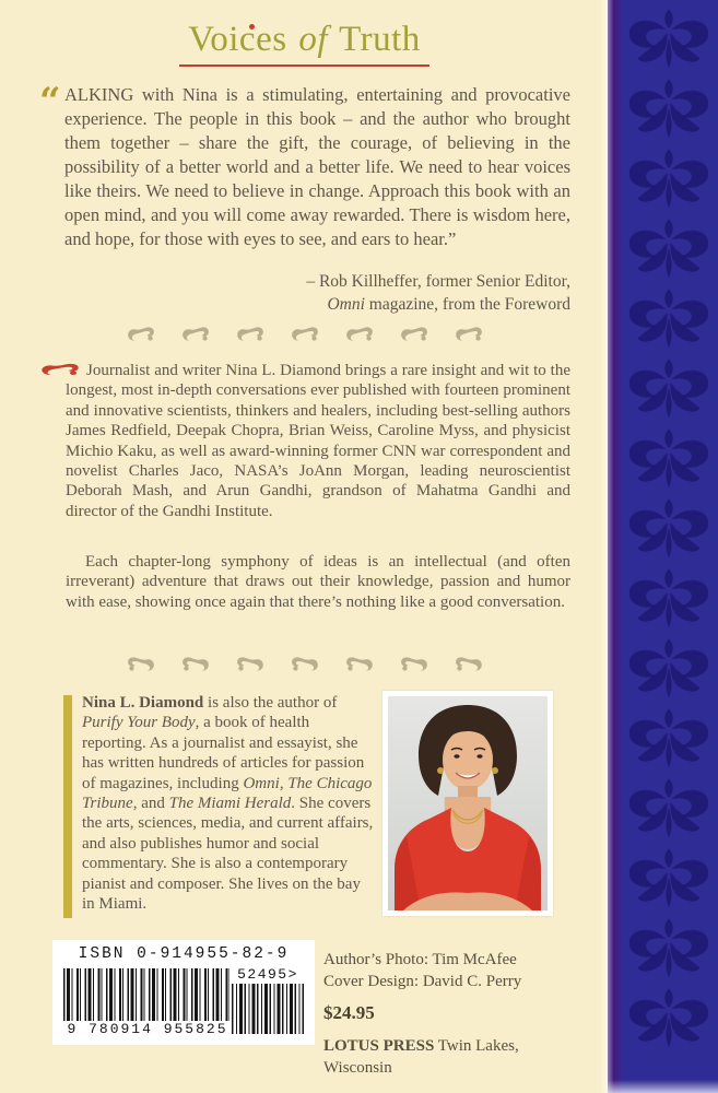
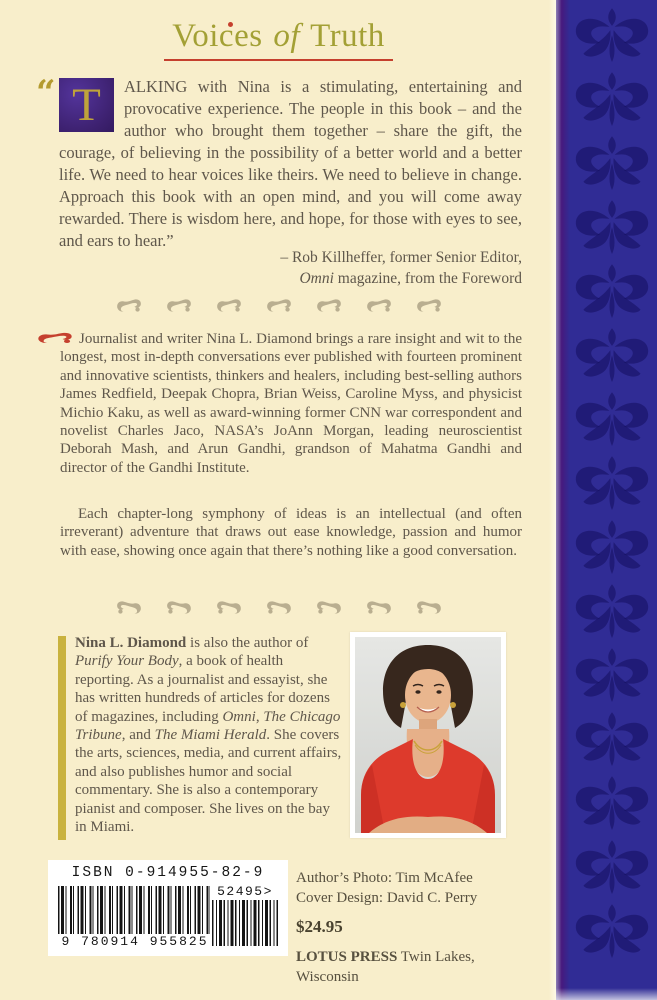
  Voices of Truth
  “
+ T
  ALKING with Nina is a stimulating, entertaining and provocative experience. The people in this book – and the author who brought them together – share the gift, the courage, of believing in the possibility of a better world and a better life. We need to hear voices like theirs. We need to believe in change. Approach this book with an open mind, and you will come away rewarded. There is wisdom here, and hope, for those with eyes to see, and ears to hear.”
  – Rob Killheffer, former Senior Editor,
  Omni magazine, from the Foreword
  Journalist and writer Nina L. Diamond brings a rare insight and wit to the longest, most in-depth conversations ever published with fourteen prominent and innovative scientists, thinkers and healers, including best-selling authors James Redfield, Deepak Chopra, Brian Weiss, Caroline Myss, and physicist Michio Kaku, as well as award-winning former CNN war correspondent and novelist Charles Jaco, NASA’s JoAnn Morgan, leading neuroscientist Deborah Mash, and Arun Gandhi, grandson of Mahatma Gandhi and director of the Gandhi Institute.
- Each chapter-long symphony of ideas is an intellectual (and often irreverant) adventure that draws out their knowledge, passion and humor with ease, showing once again that there’s nothing like a good conversation.
+ Each chapter-long symphony of ideas is an intellectual (and often irreverant) adventure that draws out ease knowledge, passion and humor with ease, showing once again that there’s nothing like a good conversation.
- Nina L. Diamond is also the author of Purify Your Body, a book of health reporting. As a journalist and essayist, she has written hundreds of articles for passion of magazines, including Omni, The Chicago Tribune, and The Miami Herald. She covers the arts, sciences, media, and current affairs, and also publishes humor and social commentary. She is also a contemporary pianist and composer. She lives on the bay in Miami.
+ Nina L. Diamond is also the author of Purify Your Body, a book of health reporting. As a journalist and essayist, she has written hundreds of articles for dozens of magazines, including Omni, The Chicago Tribune, and The Miami Herald. She covers the arts, sciences, media, and current affairs, and also publishes humor and social commentary. She is also a contemporary pianist and composer. She lives on the bay in Miami.
  ISBN 0-914955-82-9
  9 780914 955825
  52495>
  Author’s Photo: Tim McAfee
  Cover Design: David C. Perry
  $24.95
  LOTUS PRESS Twin Lakes, Wisconsin
